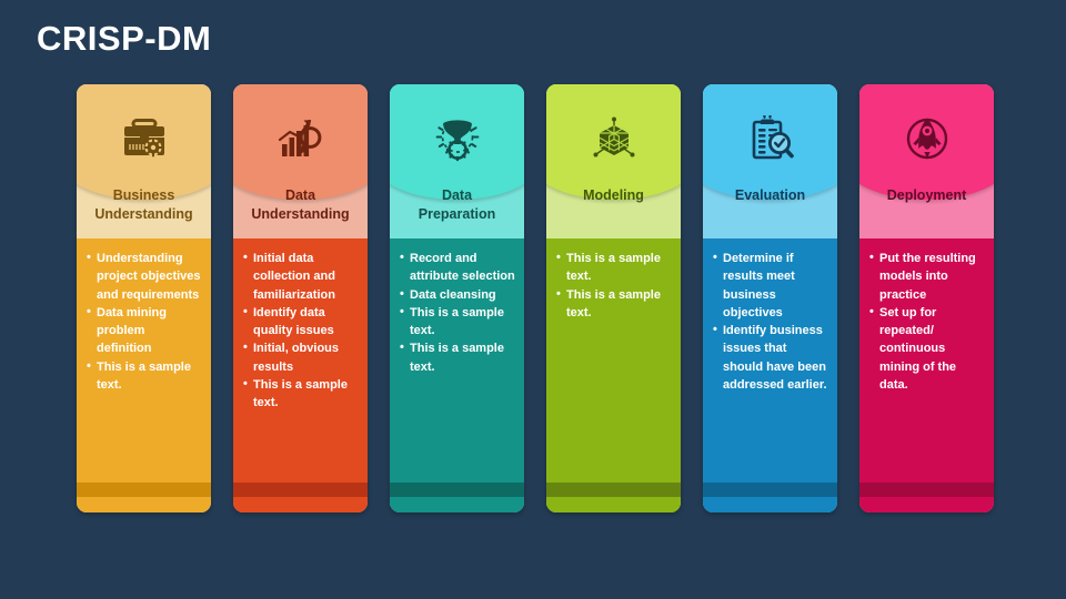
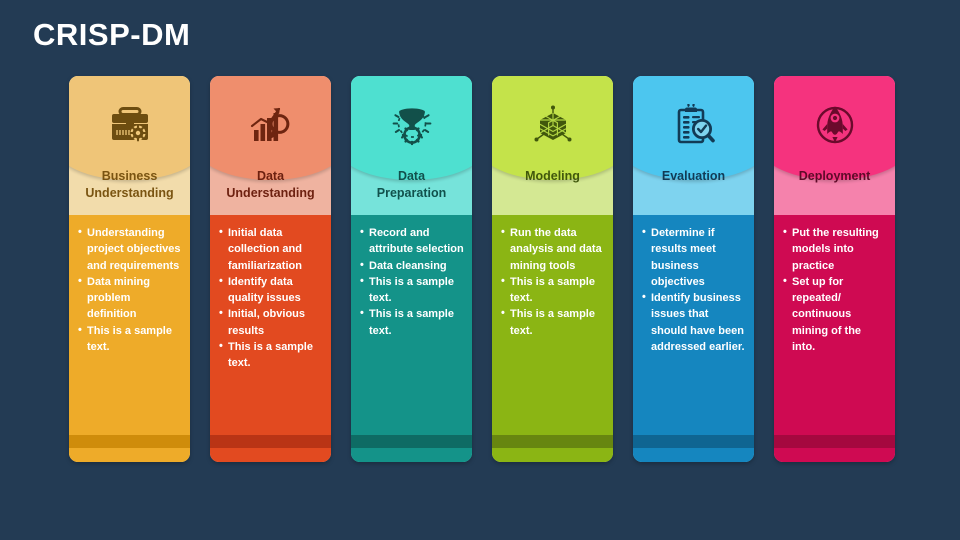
  CRISP-DM
  Business
  Understanding
  Understanding project objectives and requirements
  Data mining problem definition
  This is a sample text.
  Data
  Understanding
  Initial data collection and familiarization
  Identify data quality issues
  Initial, obvious results
  This is a sample text.
  Data
  Preparation
  Record and attribute selection
  Data cleansing
  This is a sample text.
  This is a sample text.
  Modeling
+ Run the data analysis and data mining tools
  This is a sample text.
  This is a sample text.
  Evaluation
  Determine if results meet business objectives
  Identify business issues that should have been addressed earlier.
  Deployment
  Put the resulting models into practice
- Set up for repeated/ continuous mining of the data.
+ Set up for repeated/ continuous mining of the into.
